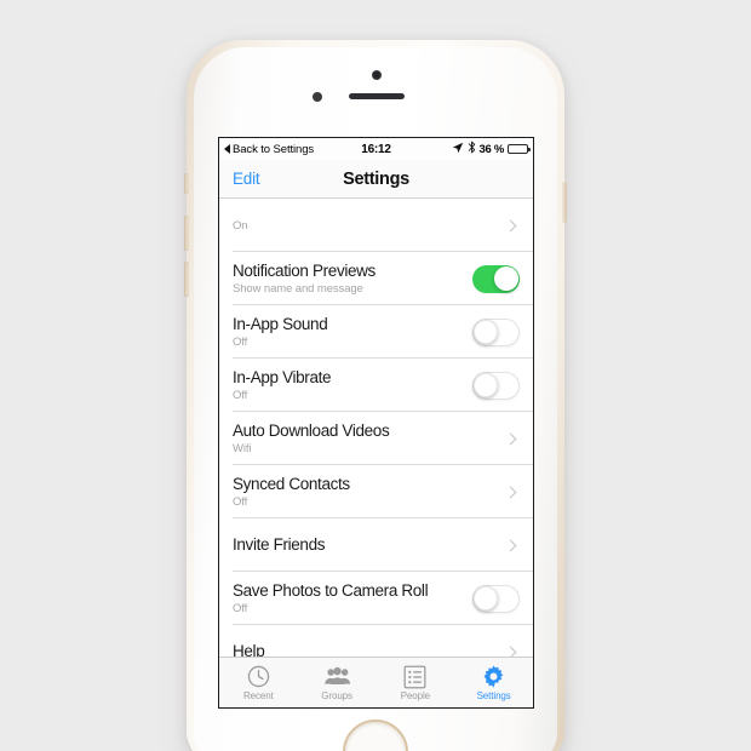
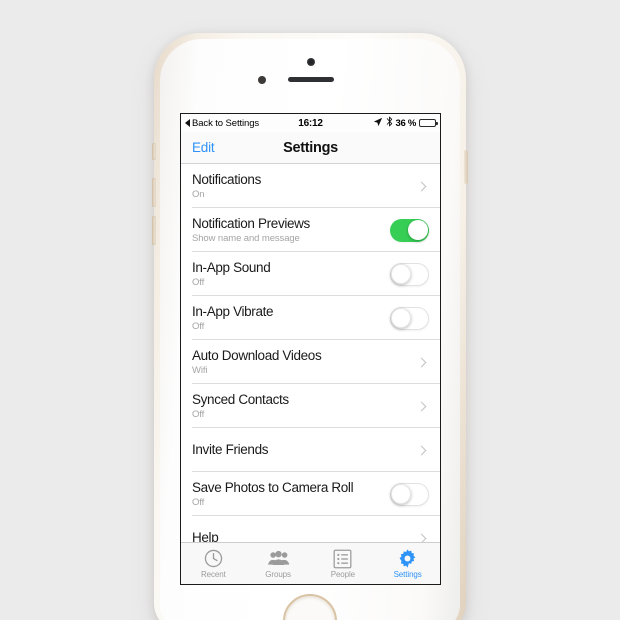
  Back to Settings
  16:12
  36 %
  Edit
  Settings
+ Notifications
  On
  Notification Previews
  Show name and message
  In-App Sound
  Off
  In-App Vibrate
  Off
  Auto Download Videos
  Wifi
  Synced Contacts
  Off
  Invite Friends
  Save Photos to Camera Roll
  Off
  Help
  Recent
  Groups
  People
  Settings
